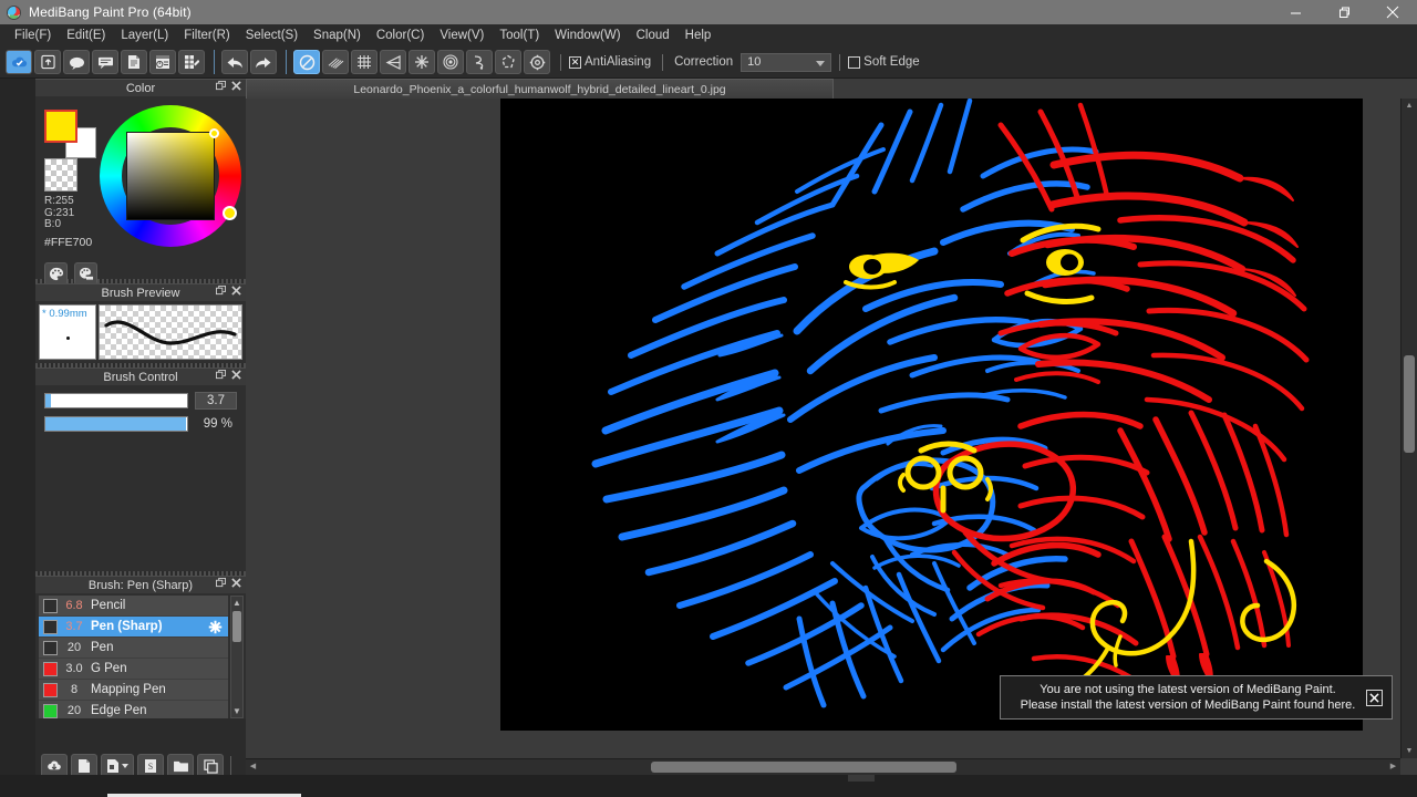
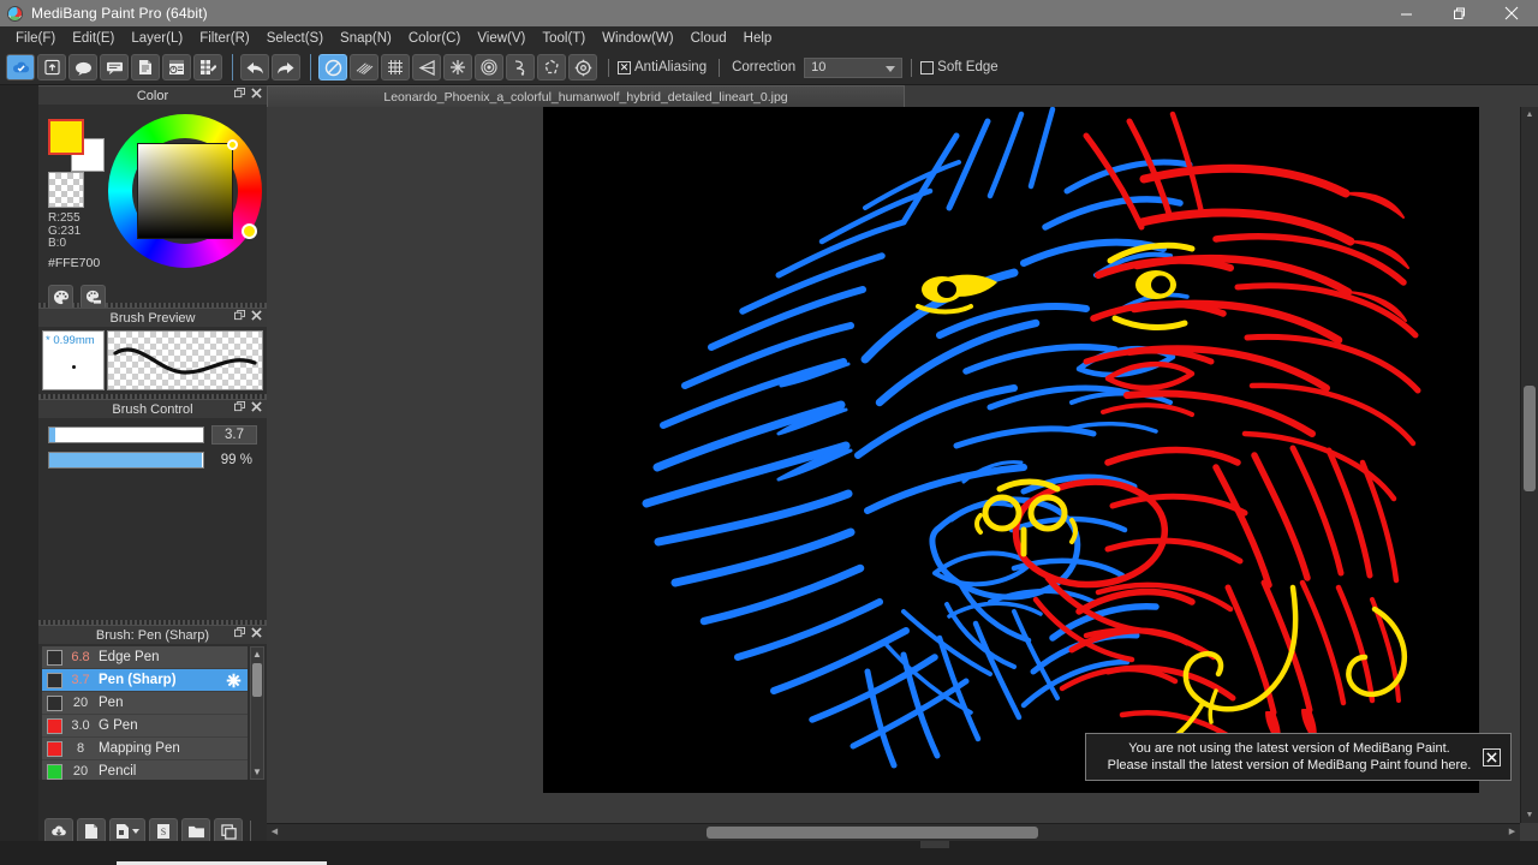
  MediBang Paint Pro (64bit)
  File(F)
  Edit(E)
  Layer(L)
  Filter(R)
  Select(S)
  Snap(N)
  Color(C)
  View(V)
  Tool(T)
  Window(W)
  Cloud
  Help
  ✕
  AntiAliasing
  Correction
  10
  Soft Edge
  Color
  R:255
  G:231
  B:0
  #FFE700
  Brush Preview
  * 0.99mm
  Brush Control
  3.7
  99 %
  Brush: Pen (Sharp)
  6.8
- Pencil
+ Edge Pen
  3.7
  Pen (Sharp)
  20
  Pen
  3.0
  G Pen
  8
  Mapping Pen
  20
- Edge Pen
+ Pencil
  ▲
  ▼
  S
  Leonardo_Phoenix_a_colorful_humanwolf_hybrid_detailed_lineart_0.jpg
  You are not using the latest version of MediBang Paint.
  Please install the latest version of MediBang Paint found here.
